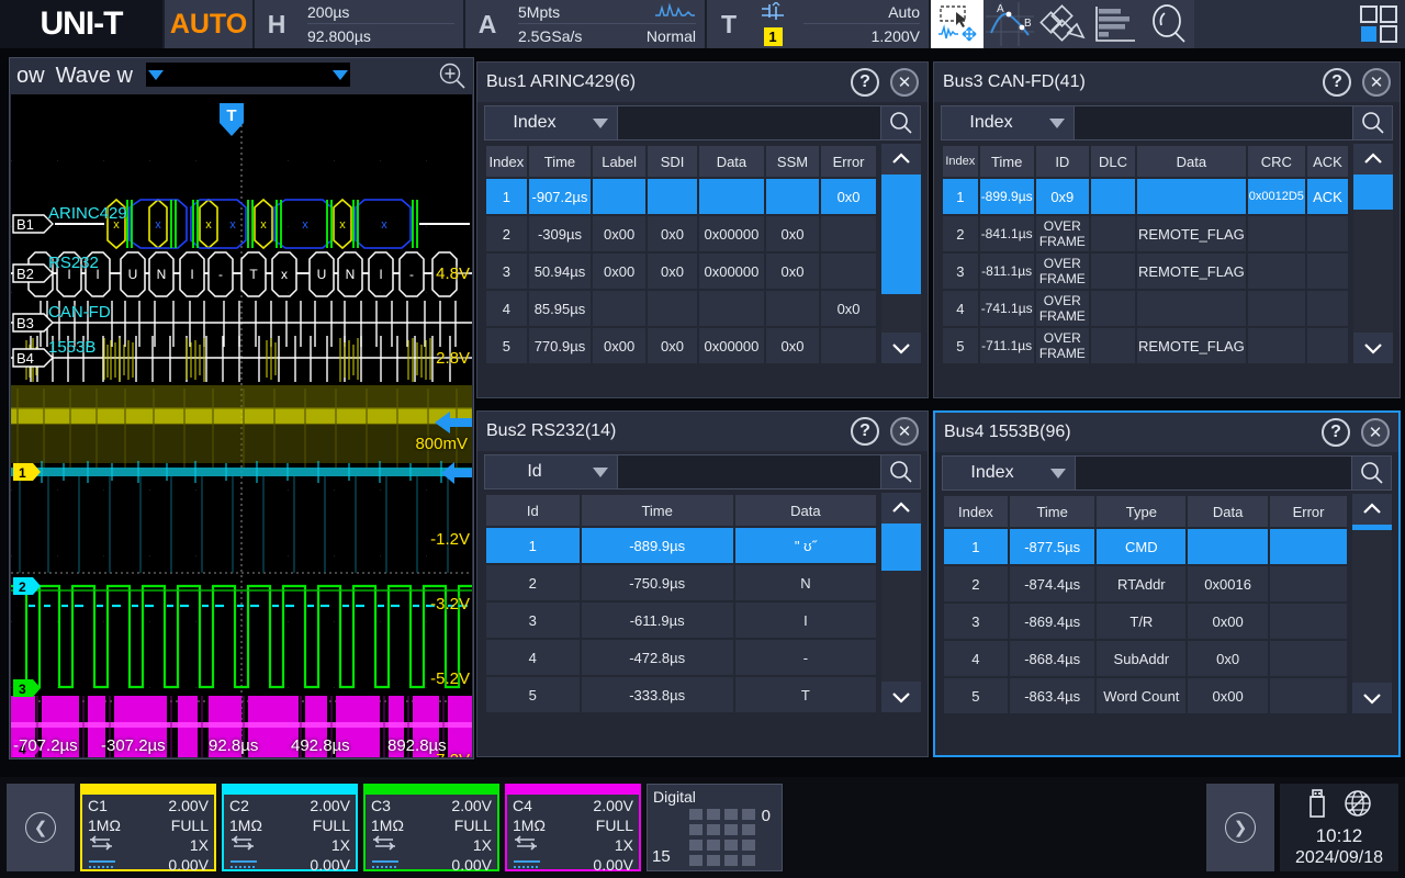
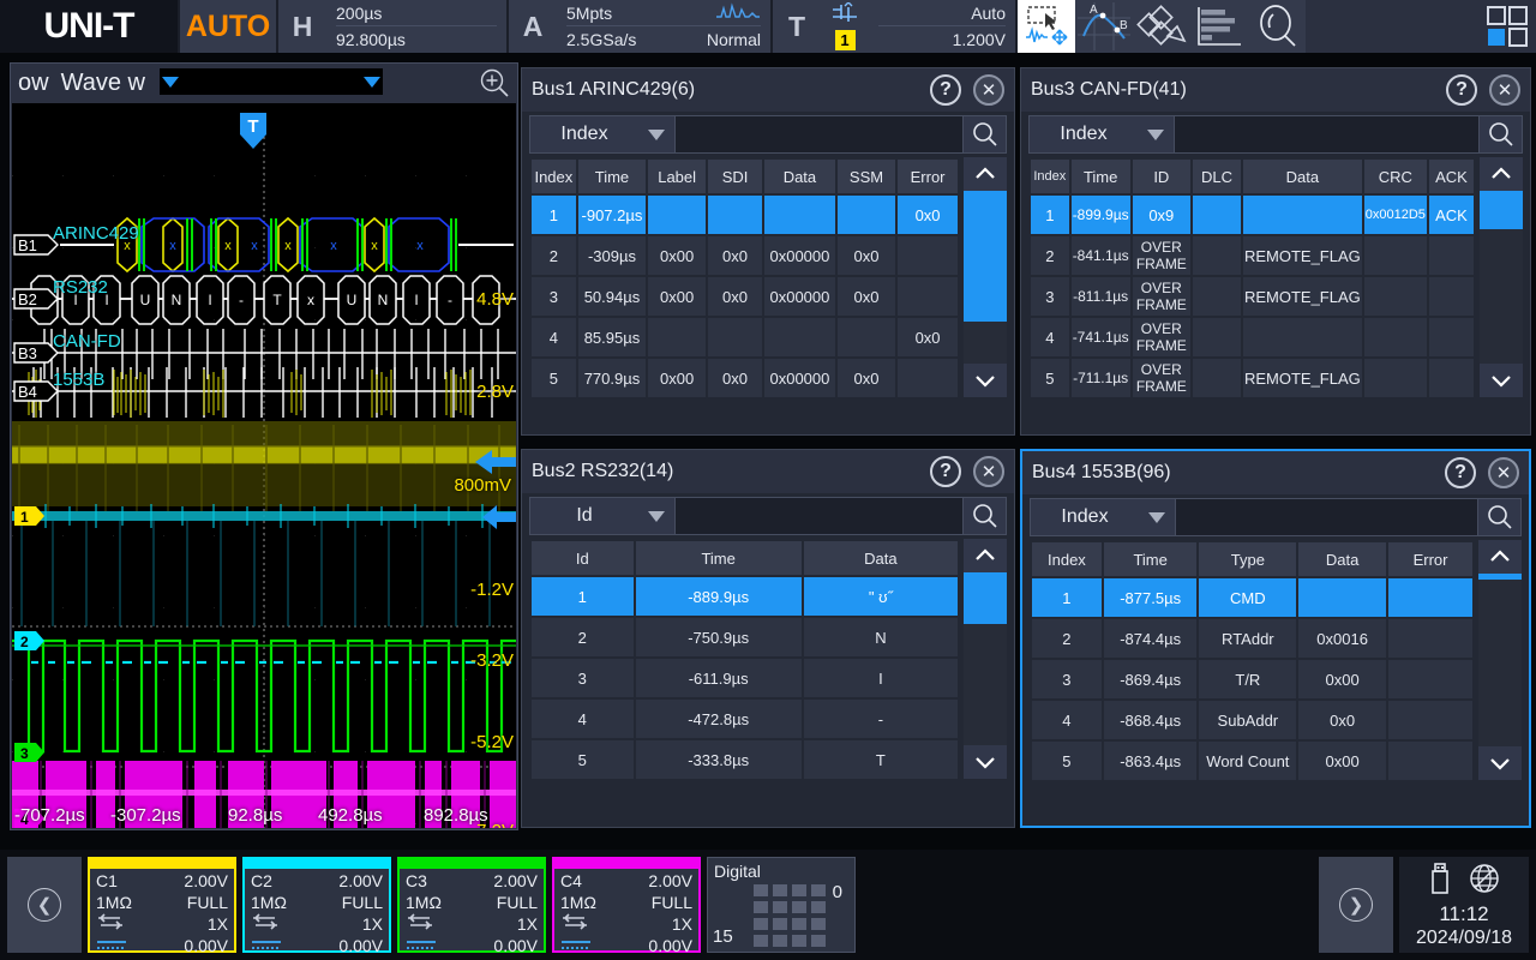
  UNI-T
  AUTO
  H
  200µs
  92.800µs
  A
  5Mpts
  2.5GSa/s
  Normal
  T
  1
  Auto
  1.200V
  A
  B
  ow
  Wave w
  x
  x
  x
  x
  x
  x
  x
  x
  I
  I
  U
  N
  I
  -
  T
  x
  U
  N
  I
  -
  B1
  B2
  B3
  B4
  1
  2
  3
  4
  T
  ARINC429
  RS232
  CAN-FD
  1553B
  4.8V
  2.8V
  800mV
  -1.2V
  -3.2V
  -5.2V
  -707.2µs
  -307.2µs
  92.8µs
  492.8µs
  892.8µs
  Bus1 ARINC429(6)
  ?
  ✕
  Index
  Index	Time	Label	SDI	Data	SSM	Error
  1	-907.2µs					0x0
  2	-309µs	0x00	0x0	0x00000	0x0
  3	50.94µs	0x00	0x0	0x00000	0x0
  4	85.95µs					0x0
  5	770.9µs	0x00	0x0	0x00000	0x0
  Bus3 CAN-FD(41)
  ?
  ✕
  Index
  Index	Time	ID	DLC	Data	CRC	ACK
  1	-899.9µs	0x9			0x0012D5	ACK
  2	-841.1µs	OVER FRAME		REMOTE_FLAG
  3	-811.1µs	OVER FRAME		REMOTE_FLAG
  4	-741.1µs	OVER FRAME
  5	-711.1µs	OVER FRAME		REMOTE_FLAG
  Bus2 RS232(14)
  ?
  ✕
  Id
  Id	Time	Data
  1	-889.9µs	" ʊ˝
  2	-750.9µs	N
  3	-611.9µs	I
  4	-472.8µs	-
  5	-333.8µs	T
  Bus4 1553B(96)
  ?
  ✕
  Index
  Index	Time	Type	Data	Error
  1	-877.5µs	CMD
  2	-874.4µs	RTAddr	0x0016
  3	-869.4µs	T/R	0x00
  4	-868.4µs	SubAddr	0x0
  5	-863.4µs	Word Count	0x00
  ❮
  C1
  2.00V
  1MΩ
  FULL
  1X
  0.00V
  C2
  2.00V
  1MΩ
  FULL
  1X
  0.00V
  C3
  2.00V
  1MΩ
  FULL
  1X
  0.00V
  C4
  2.00V
  1MΩ
  FULL
  1X
  0.00V
  Digital
  0
  15
  ❯
- 10:12
+ 11:12
  2024/09/18
